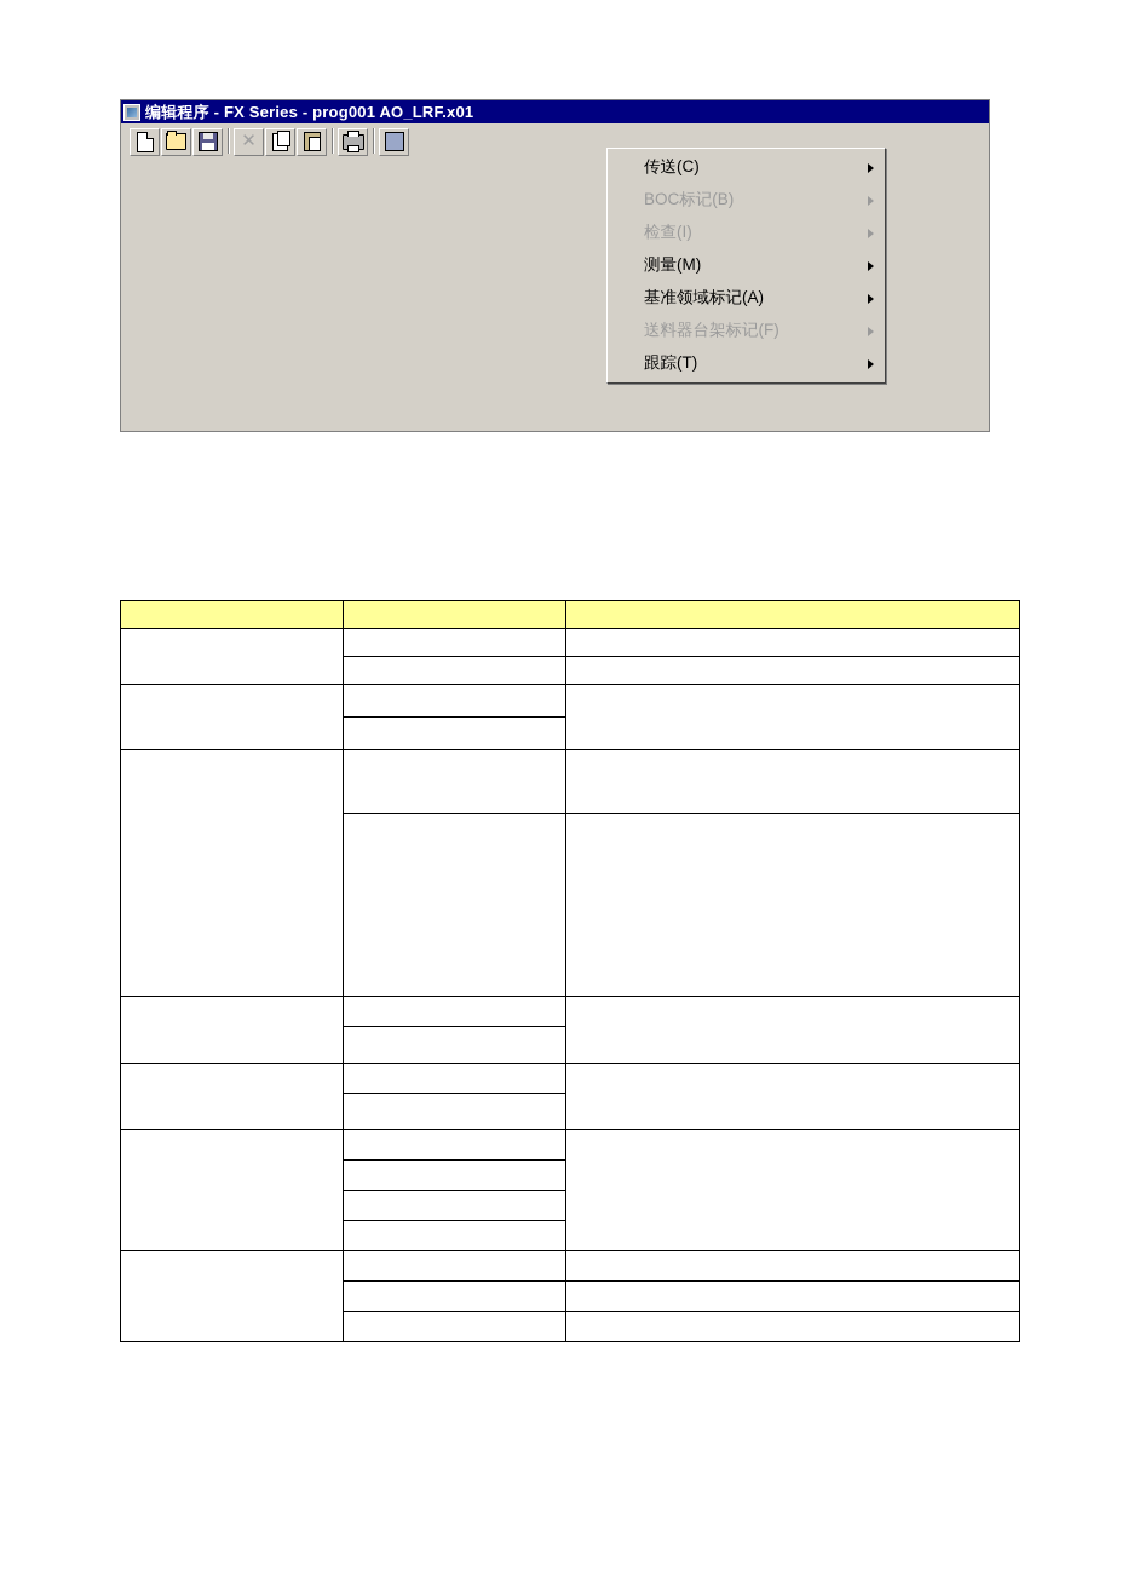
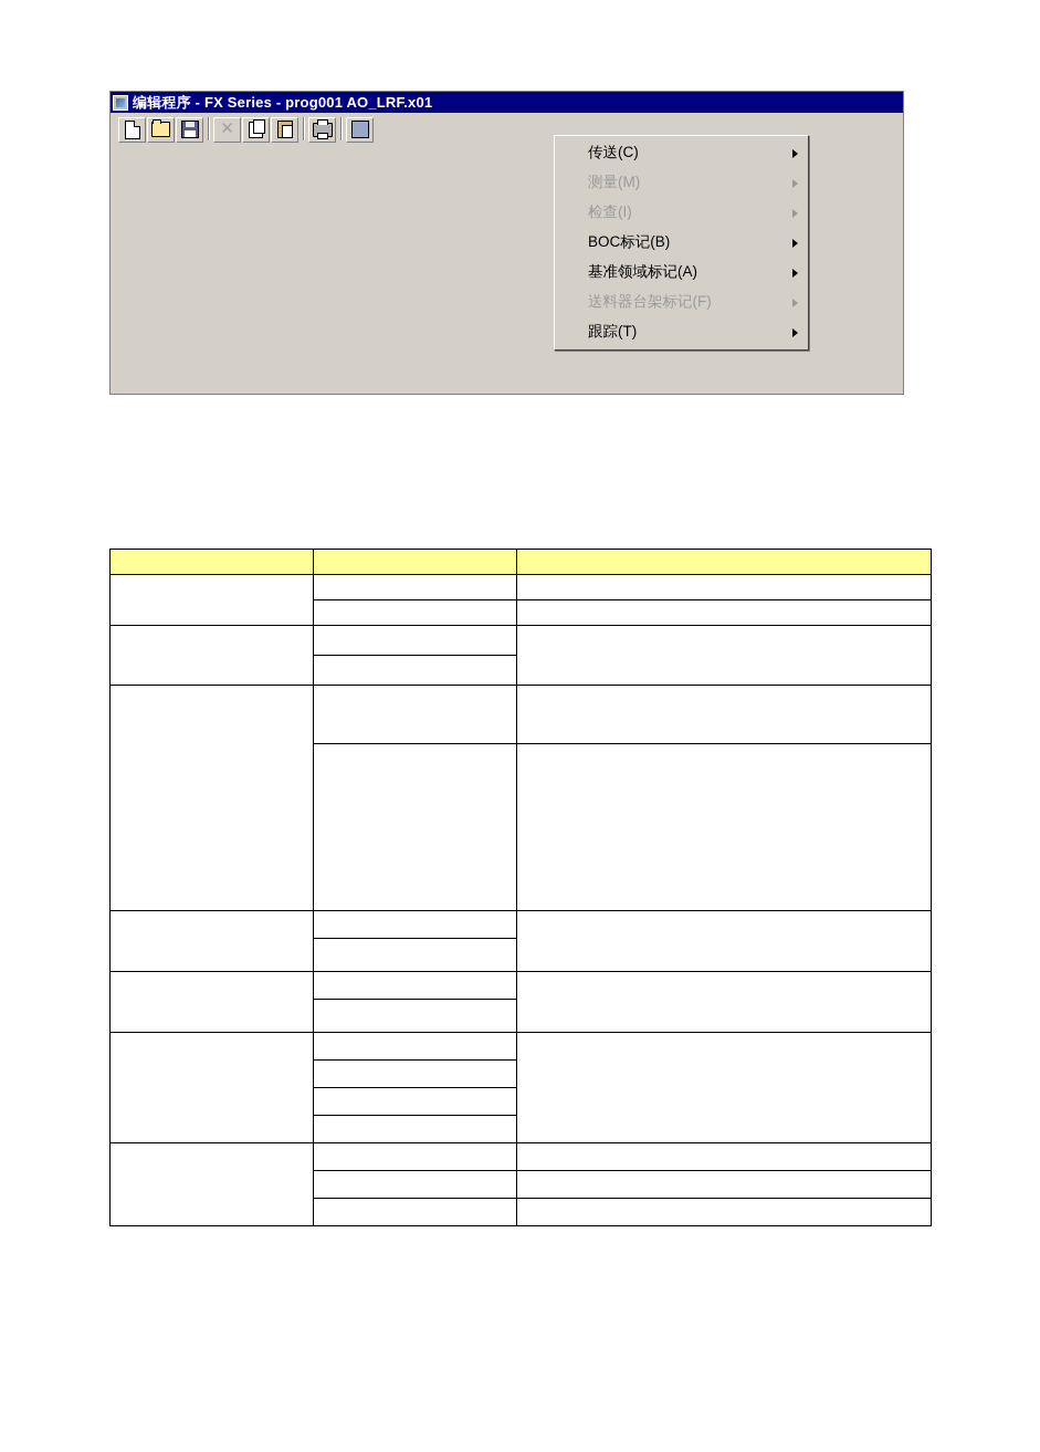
  编辑程序 - FX Series - prog001 AO_LRF.x01
  ✕
  传送(C)
- BOC标记(B)
+ 测量(M)
  检查(I)
- 测量(M)
+ BOC标记(B)
  基准领域标记(A)
  送料器台架标记(F)
  跟踪(T)
